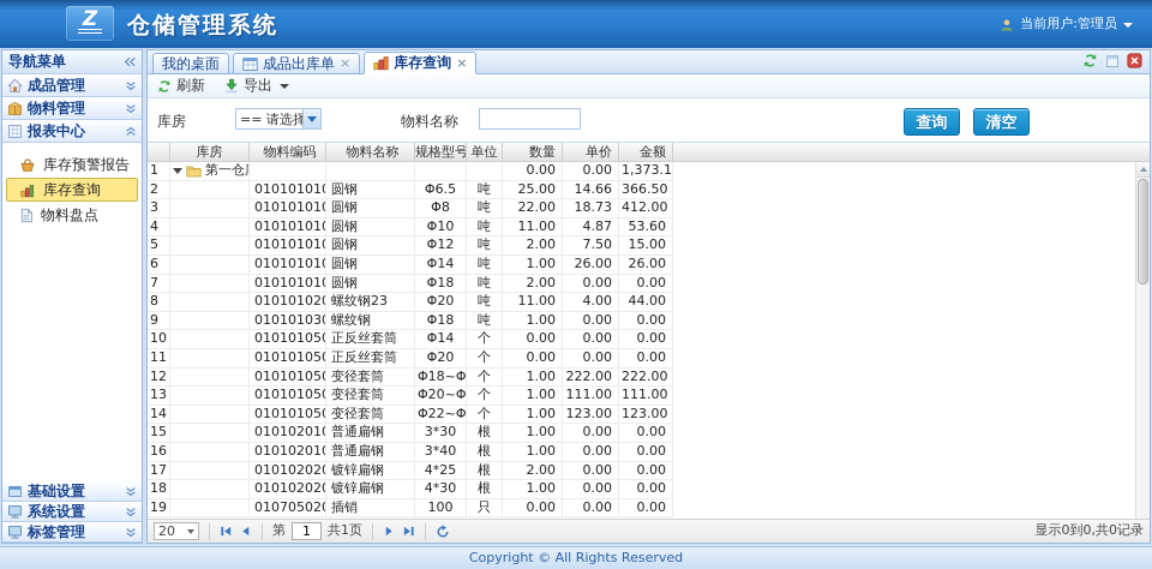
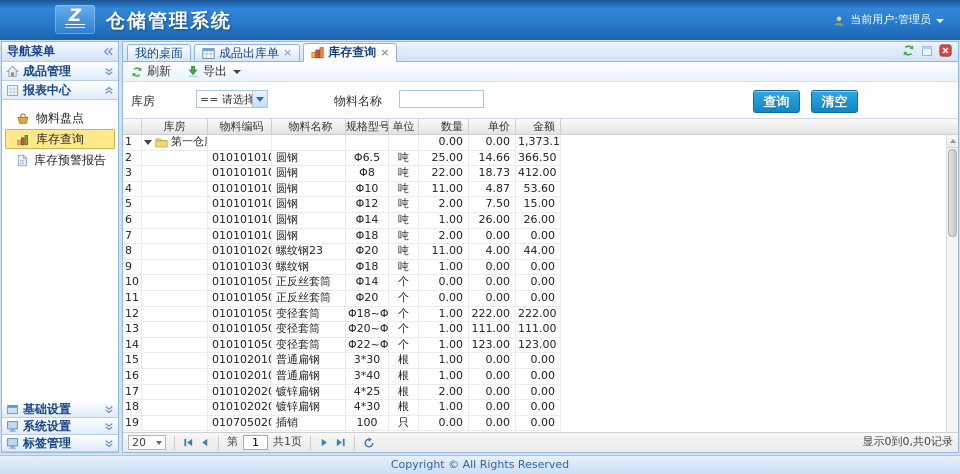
  Z
  仓储管理系统
  当前用户:管理员
  导航菜单
  成品管理
- 物料管理
  报表中心
- 库存预警报告
+ 物料盘点
  库存查询
- 物料盘点
+ 库存预警报告
  基础设置
  系统设置
  标签管理
  我的桌面
  成品出库单
  ×
  库存查询
  ×
  刷新
  导出
  库房
  == 请选择
  物料名称
  查询
  清空
  库房
  物料编码
  物料名称
  规格型号
  单位
  数量
  单价
  金额
  1
  第一仓
  0.00
  0.00
  1,373.1
  2
  010101010
  圆钢
  Φ6.5
  吨
  25.00
  14.66
  366.50
  3
  010101010
  圆钢
  Φ8
  吨
  22.00
  18.73
  412.00
  4
  010101010
  圆钢
  Φ10
  吨
  11.00
  4.87
  53.60
  5
  010101010
  圆钢
  Φ12
  吨
  2.00
  7.50
  15.00
  6
  010101010
  圆钢
  Φ14
  吨
  1.00
  26.00
  26.00
  7
  010101010
  圆钢
  Φ18
  吨
  2.00
  0.00
  0.00
  8
  010101020
  螺纹钢23
  Φ20
  吨
  11.00
  4.00
  44.00
  9
  010101030
  螺纹钢
  Φ18
  吨
  1.00
  0.00
  0.00
  10
  010101050
  正反丝套筒
  Φ14
  个
  0.00
  0.00
  0.00
  11
  010101050
  正反丝套筒
  Φ20
  个
  0.00
  0.00
  0.00
  12
  010101050
  变径套筒
  Φ18~Φ
  个
  1.00
  222.00
  222.00
  13
  010101050
  变径套筒
  Φ20~Φ
  个
  1.00
  111.00
  111.00
  14
  010101050
  变径套筒
  Φ22~Φ
  个
  1.00
  123.00
  123.00
  15
  010102010
  普通扁钢
  3*30
  根
  1.00
  0.00
  0.00
  16
  010102010
  普通扁钢
  3*40
  根
  1.00
  0.00
  0.00
  17
  010102020
  镀锌扁钢
  4*25
  根
  2.00
  0.00
  0.00
  18
  010102020
  镀锌扁钢
  4*30
  根
  1.00
  0.00
  0.00
  19
  010705020
  插销
  100
  只
  0.00
  0.00
  0.00
  20
  第
  1
  共1页
  显示0到0,共0记录
  Copyright © All Rights Reserved
